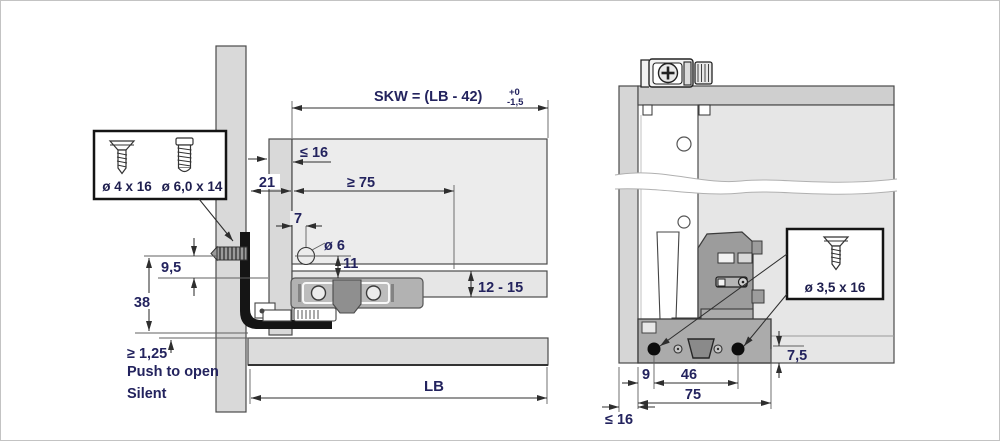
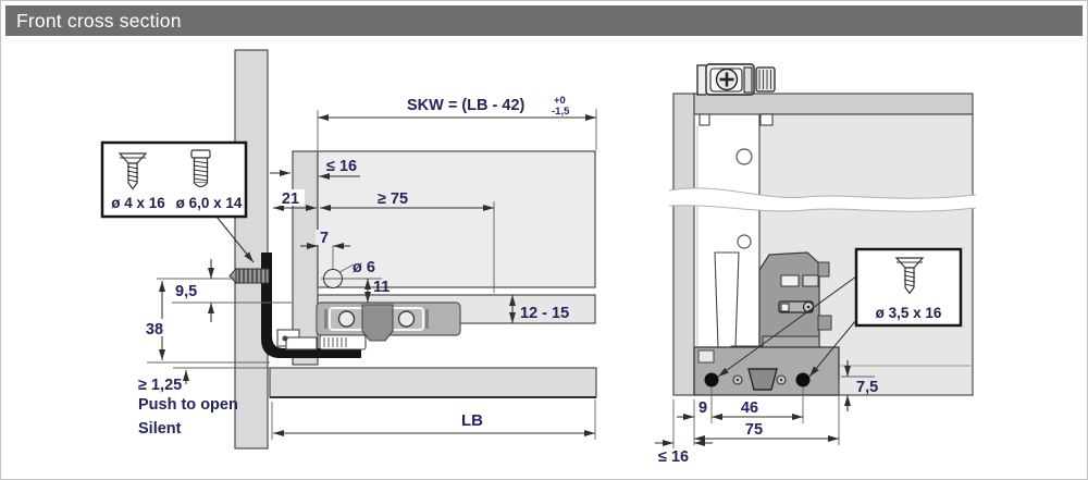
+ Front cross section
  SKW = (LB - 42)
  +0
  -1,5
  ≤ 16
  21
  ≥ 75
  7
  ø 6
  11
  9,5
  38
  12 - 15
  ≥ 1,25
  Push to open
  Silent
  LB
  ø 4 x 16
  ø 6,0 x 14
  ø 3,5 x 16
  7,5
  9
  46
  75
  ≤ 16
